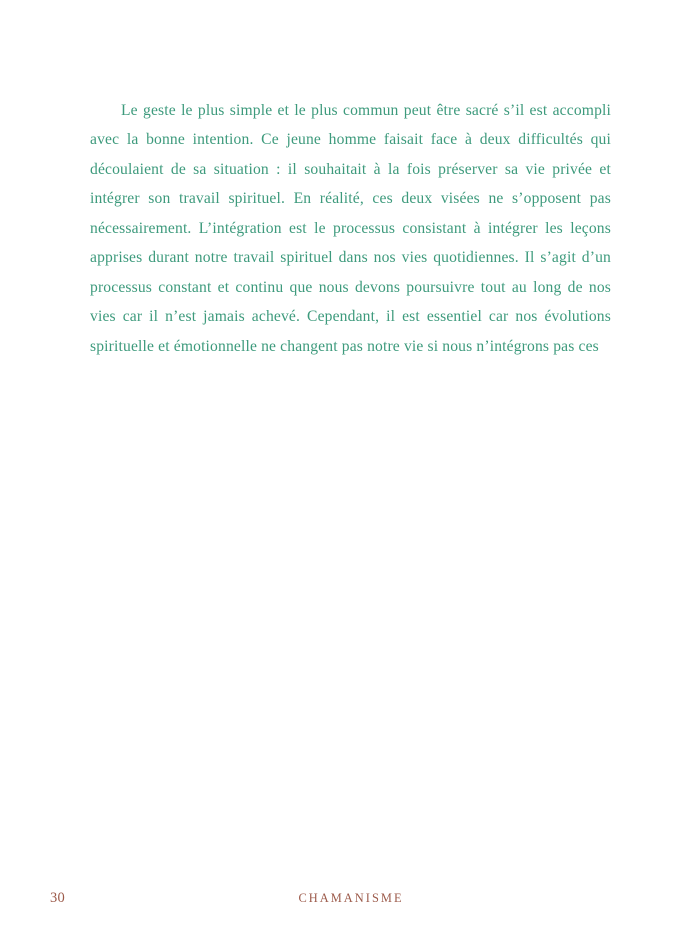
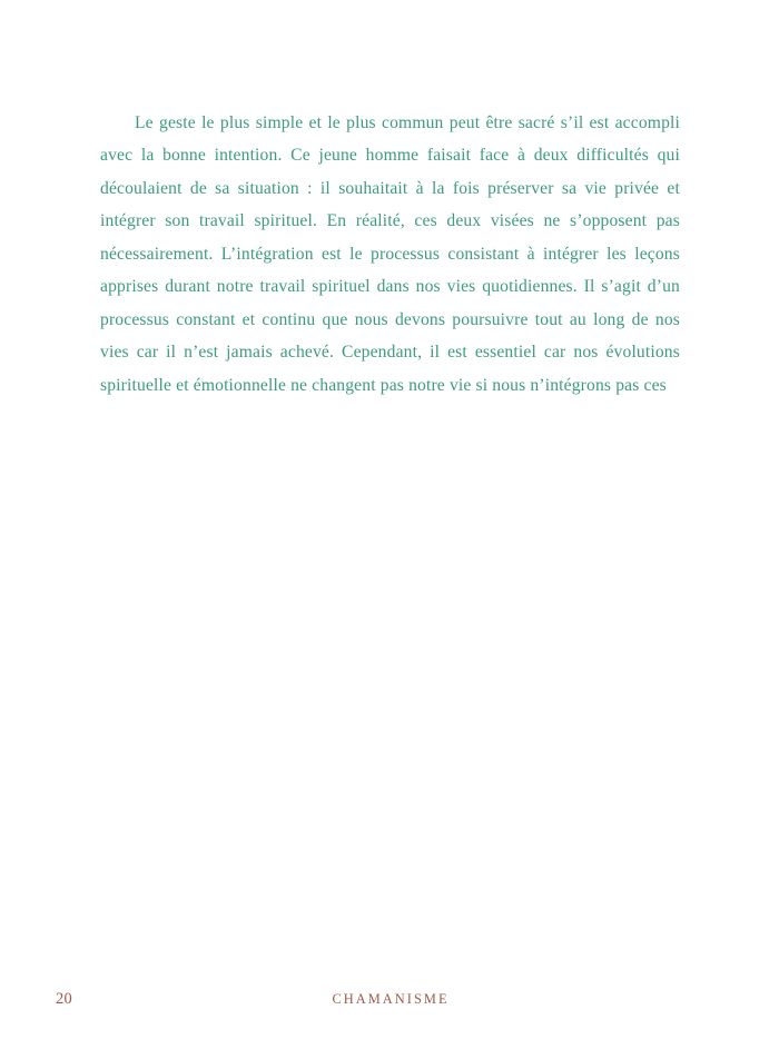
  Le geste le plus simple et le plus commun peut être sacré s’il est accompli avec la bonne intention. Ce jeune homme faisait face à deux difficultés qui découlaient de sa situation : il souhaitait à la fois préserver sa vie privée et intégrer son travail spirituel. En réalité, ces deux visées ne s’opposent pas nécessairement. L’intégration est le pro­cessus consistant à intégrer les leçons apprises durant notre travail spi­rituel dans nos vies quotidiennes. Il s’agit d’un processus constant et continu que nous devons poursuivre tout au long de nos vies car il n’est jamais achevé. Cependant, il est essentiel car nos évolutions spirituelle et émotionnelle ne changent pas notre vie si nous n’intégrons pas ces
- 30
+ 20
  CHAMANISME
